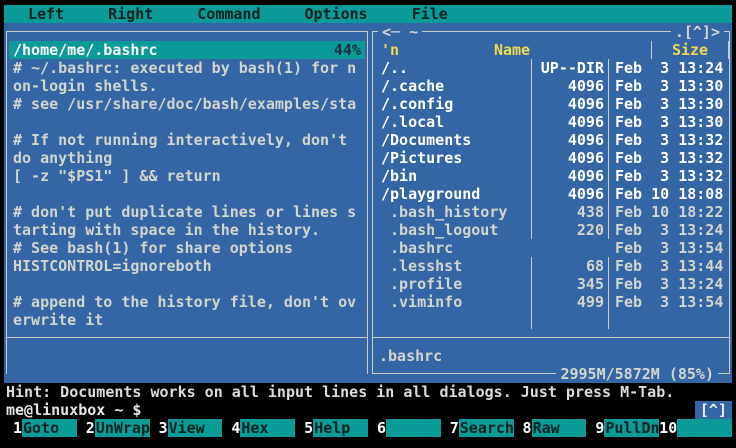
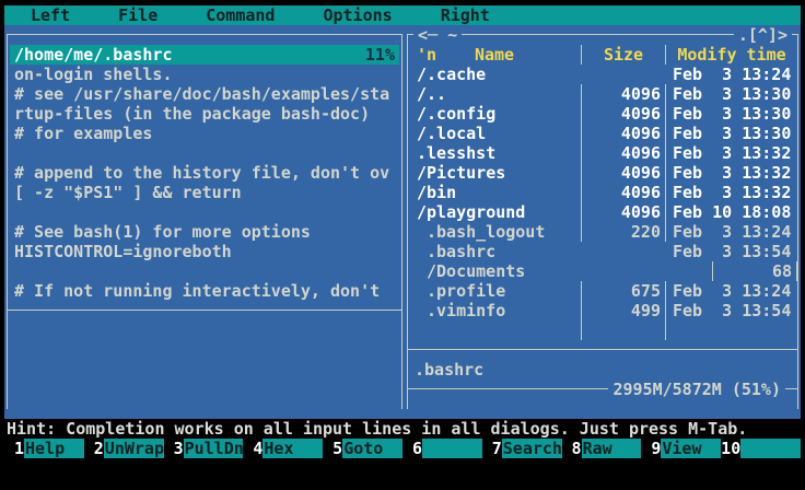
  Left
- Right
+ File
  Command
  Options
- File
+ Right
  /home/me/.bashrc
- 44%
+ 11%
- # ~/.bashrc: executed by bash(1) for n
  on-login shells.
  # see /usr/share/doc/bash/examples/sta
+ rtup-files (in the package bash-doc)
+ # for examples
- # If not running interactively, don't
+ # append to the history file, don't ov
- do anything
  [ -z "$PS1" ] && return
- # don't put duplicate lines or lines s
- tarting with space in the history.
- # See bash(1) for share options
+ # See bash(1) for more options
  HISTCONTROL=ignoreboth
- # append to the history file, don't ov
+ # If not running interactively, don't
- erwrite it
  <─ ~
  .[^]>
  'n
  Name
  Size
+ Modify time
- /..
+ /.cache
- UP--DIR
  Feb 3 13:24
- /.cache
+ /..
  4096
  Feb 3 13:30
  /.config
  4096
  Feb 3 13:30
  /.local
  4096
  Feb 3 13:30
- /Documents
+ .lesshst
  4096
  Feb 3 13:32
  /Pictures
  4096
  Feb 3 13:32
  /bin
  4096
  Feb 3 13:32
  /playground
  4096
  Feb 10 18:08
- .bash_history
- 438
- Feb 10 18:22
  .bash_logout
  220
  Feb 3 13:24
  .bashrc
  Feb 3 13:54
- .lesshst
+ /Documents
  68
- Feb 3 13:44
  .profile
- 345
+ 675
  Feb 3 13:24
  .viminfo
  499
  Feb 3 13:54
  .bashrc
- 2995M/5872M (85%)
+ 2995M/5872M (51%)
- Hint: Documents works on all input lines in all dialogs. Just press M-Tab.
+ Hint: Completion works on all input lines in all dialogs. Just press M-Tab.
- me@linuxbox ~ $
- [^]
  1
- Goto
+ Help
  2
  UnWrap
  3
- View
+ PullDn
  4
  Hex
  5
- Help
+ Goto
  6
  7
  Search
  8
  Raw
  9
- PullDn
+ View
  10
